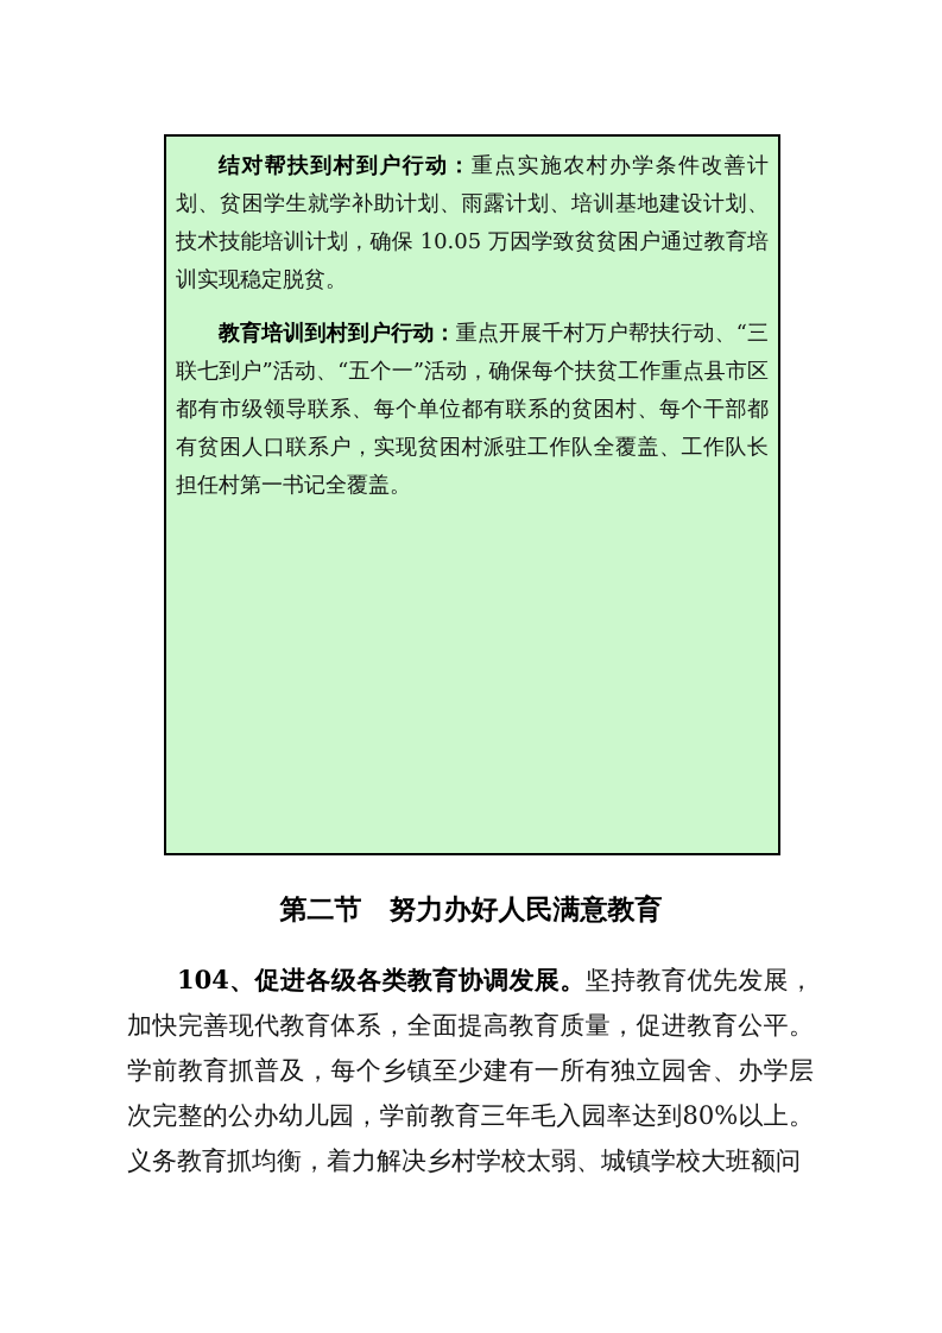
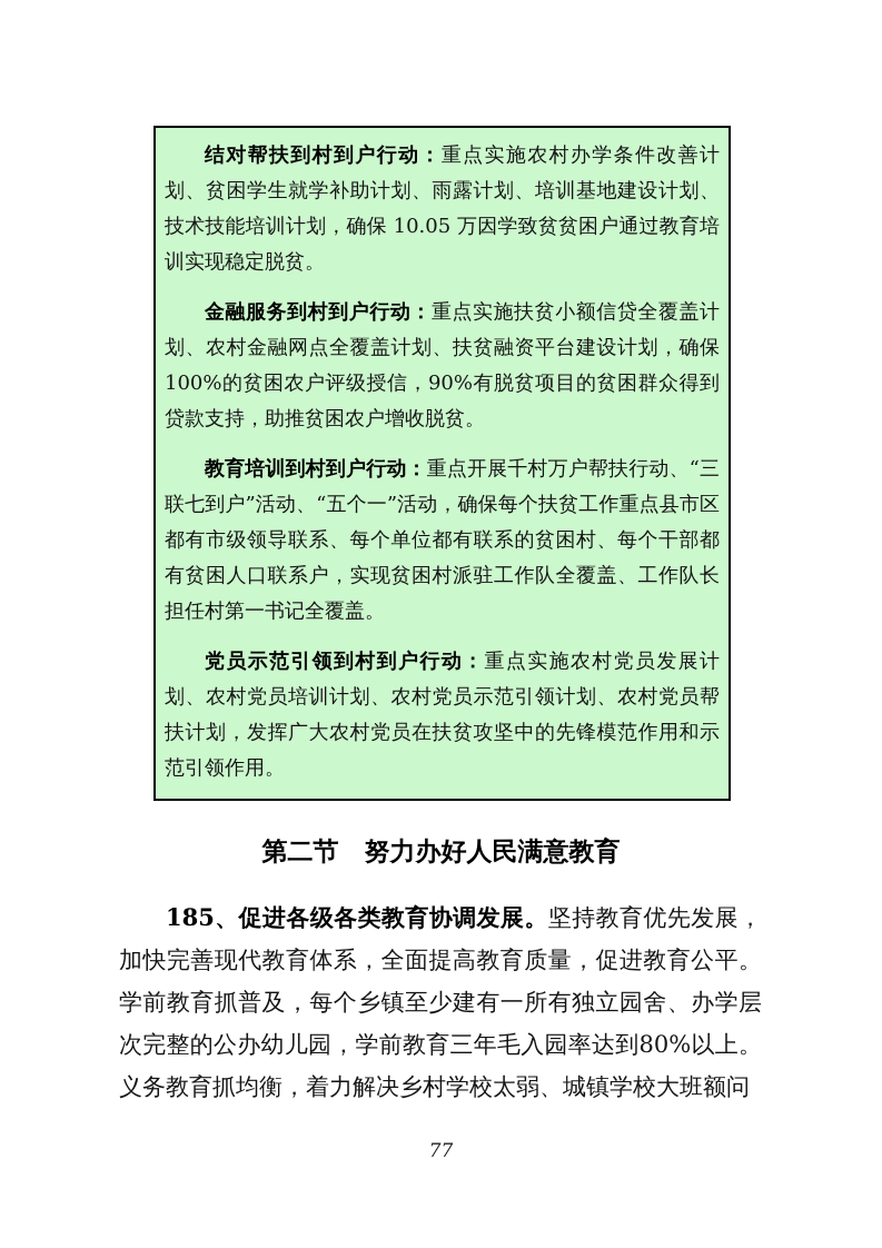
  结对帮扶到村到户行动：重点实施农村办学条件改善计划、贫困学生就学补助计划、雨露计划、培训基地建设计划、技术技能培训计划，确保 10.05 万因学致贫贫困户通过教育培训实现稳定脱贫。
+ 金融服务到村到户行动：重点实施扶贫小额信贷全覆盖计划、农村金融网点全覆盖计划、扶贫融资平台建设计划，确保100%的贫困农户评级授信，90%有脱贫项目的贫困群众得到贷款支持，助推贫困农户增收脱贫。
  教育培训到村到户行动：重点开展千村万户帮扶行动、“三联七到户”活动、“五个一”活动，确保每个扶贫工作重点县市区都有市级领导联系、每个单位都有联系的贫困村、每个干部都有贫困人口联系户，实现贫困村派驻工作队全覆盖、工作队长担任村第一书记全覆盖。
+ 党员示范引领到村到户行动：重点实施农村党员发展计划、农村党员培训计划、农村党员示范引领计划、农村党员帮扶计划，发挥广大农村党员在扶贫攻坚中的先锋模范作用和示范引领作用。
  第二节 努力办好人民满意教育
- 104、促进各级各类教育协调发展。坚持教育优先发展，加快完善现代教育体系，全面提高教育质量，促进教育公平。学前教育抓普及，每个乡镇至少建有一所有独立园舍、办学层次完整的公办幼儿园，学前教育三年毛入园率达到80%以上。义务教育抓均衡，着力解决乡村学校太弱、城镇学校大班额问
+ 185、促进各级各类教育协调发展。坚持教育优先发展，加快完善现代教育体系，全面提高教育质量，促进教育公平。学前教育抓普及，每个乡镇至少建有一所有独立园舍、办学层次完整的公办幼儿园，学前教育三年毛入园率达到80%以上。义务教育抓均衡，着力解决乡村学校太弱、城镇学校大班额问
+ 77
